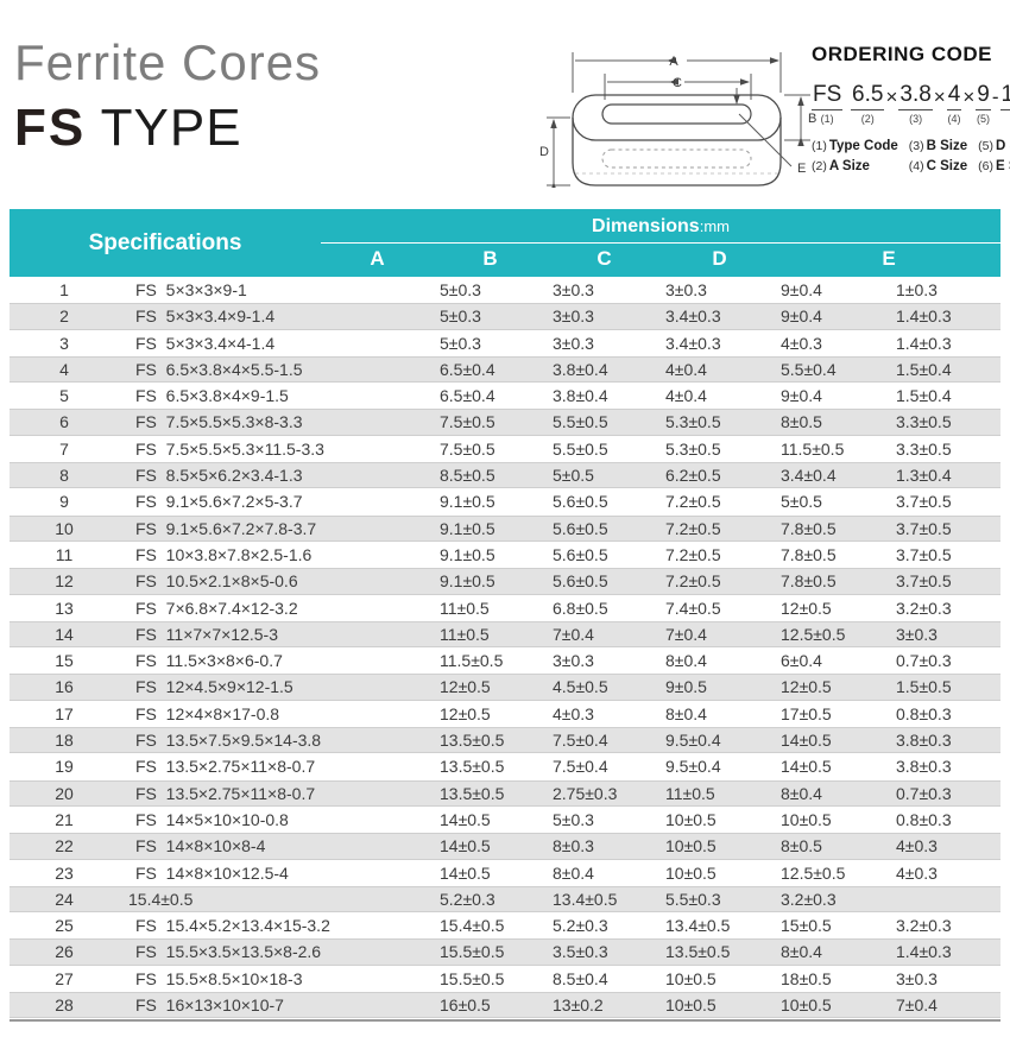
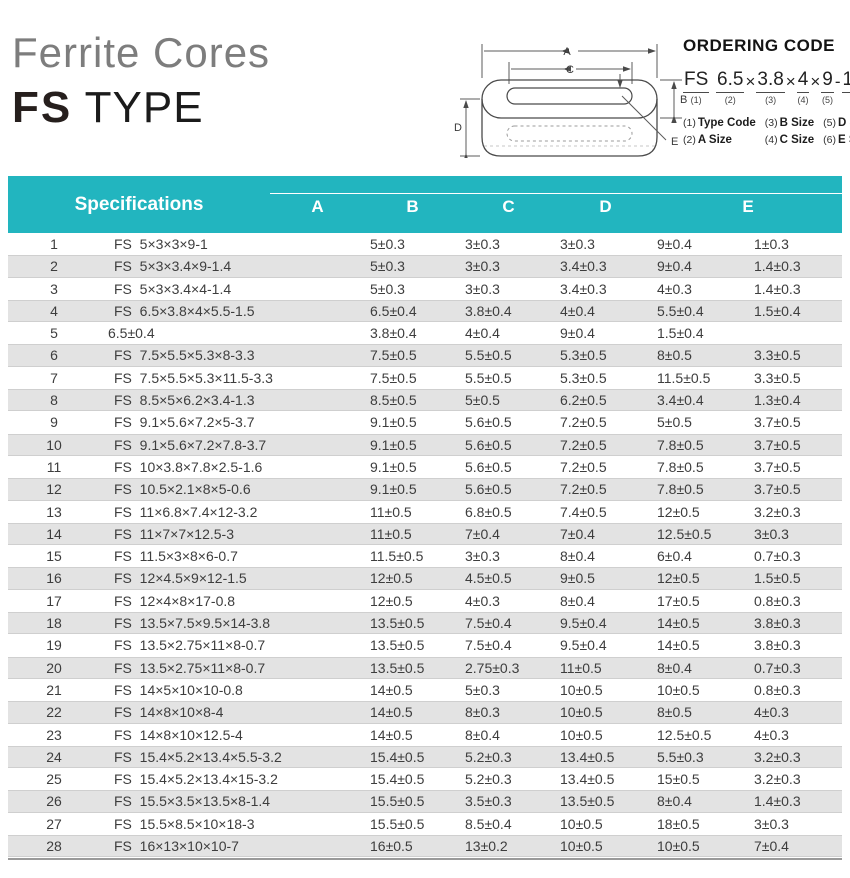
  Ferrite Cores
  FS TYPE
  A
  C
  B
  D
  E
  ORDERING CODE
  FS
  (1)
  6.5
  (2)
  ×
  3.8
  (3)
  ×
  4
  (4)
  ×
  9
  (5)
  -
  (1) Type Code
  (2) A Size
  (3) B Size
  (4) C Size
  Specifications
- Dimensions:mm
  A
  B
  C
  D
  E
  1
  FS 5×3×3×9-1
  5±0.3
  3±0.3
  3±0.3
  9±0.4
  1±0.3
  2
  FS 5×3×3.4×9-1.4
  5±0.3
  3±0.3
  3.4±0.3
  9±0.4
  1.4±0.3
  3
  FS 5×3×3.4×4-1.4
  5±0.3
  3±0.3
  3.4±0.3
  4±0.3
  1.4±0.3
  4
  FS 6.5×3.8×4×5.5-1.5
  6.5±0.4
  3.8±0.4
  4±0.4
  5.5±0.4
  1.5±0.4
  5
- FS 6.5×3.8×4×9-1.5
  6.5±0.4
  3.8±0.4
  4±0.4
  9±0.4
  1.5±0.4
  6
  FS 7.5×5.5×5.3×8-3.3
  7.5±0.5
  5.5±0.5
  5.3±0.5
  8±0.5
  3.3±0.5
  7
  FS 7.5×5.5×5.3×11.5-3.3
  7.5±0.5
  5.5±0.5
  5.3±0.5
  11.5±0.5
  3.3±0.5
  8
  FS 8.5×5×6.2×3.4-1.3
  8.5±0.5
  5±0.5
  6.2±0.5
  3.4±0.4
  1.3±0.4
  9
  FS 9.1×5.6×7.2×5-3.7
  9.1±0.5
  5.6±0.5
  7.2±0.5
  5±0.5
  3.7±0.5
  10
  FS 9.1×5.6×7.2×7.8-3.7
  9.1±0.5
  5.6±0.5
  7.2±0.5
  7.8±0.5
  3.7±0.5
  11
  FS 10×3.8×7.8×2.5-1.6
  9.1±0.5
  5.6±0.5
  7.2±0.5
  7.8±0.5
  3.7±0.5
  12
  FS 10.5×2.1×8×5-0.6
  9.1±0.5
  5.6±0.5
  7.2±0.5
  7.8±0.5
  3.7±0.5
  13
- FS 7×6.8×7.4×12-3.2
+ FS 11×6.8×7.4×12-3.2
  11±0.5
  6.8±0.5
  7.4±0.5
  12±0.5
  3.2±0.3
  14
  FS 11×7×7×12.5-3
  11±0.5
  7±0.4
  7±0.4
  12.5±0.5
  3±0.3
  15
  FS 11.5×3×8×6-0.7
  11.5±0.5
  3±0.3
  8±0.4
  6±0.4
  0.7±0.3
  16
  FS 12×4.5×9×12-1.5
  12±0.5
  4.5±0.5
  9±0.5
  12±0.5
  1.5±0.5
  17
  FS 12×4×8×17-0.8
  12±0.5
  4±0.3
  8±0.4
  17±0.5
  0.8±0.3
  18
  FS 13.5×7.5×9.5×14-3.8
  13.5±0.5
  7.5±0.4
  9.5±0.4
  14±0.5
  3.8±0.3
  19
  FS 13.5×2.75×11×8-0.7
  13.5±0.5
  7.5±0.4
  9.5±0.4
  14±0.5
  3.8±0.3
  20
  FS 13.5×2.75×11×8-0.7
  13.5±0.5
  2.75±0.3
  11±0.5
  8±0.4
  0.7±0.3
  21
  FS 14×5×10×10-0.8
  14±0.5
  5±0.3
  10±0.5
  10±0.5
  0.8±0.3
  22
  FS 14×8×10×8-4
  14±0.5
  8±0.3
  10±0.5
  8±0.5
  4±0.3
  23
  FS 14×8×10×12.5-4
  14±0.5
  8±0.4
  10±0.5
  12.5±0.5
  4±0.3
  24
+ FS 15.4×5.2×13.4×5.5-3.2
  15.4±0.5
  5.2±0.3
  13.4±0.5
  5.5±0.3
  3.2±0.3
  25
  FS 15.4×5.2×13.4×15-3.2
  15.4±0.5
  5.2±0.3
  13.4±0.5
  15±0.5
  3.2±0.3
  26
- FS 15.5×3.5×13.5×8-2.6
+ FS 15.5×3.5×13.5×8-1.4
  15.5±0.5
  3.5±0.3
  13.5±0.5
  8±0.4
  1.4±0.3
  27
  FS 15.5×8.5×10×18-3
  15.5±0.5
  8.5±0.4
  10±0.5
  18±0.5
  3±0.3
  28
  FS 16×13×10×10-7
  16±0.5
  13±0.2
  10±0.5
  10±0.5
  7±0.4
